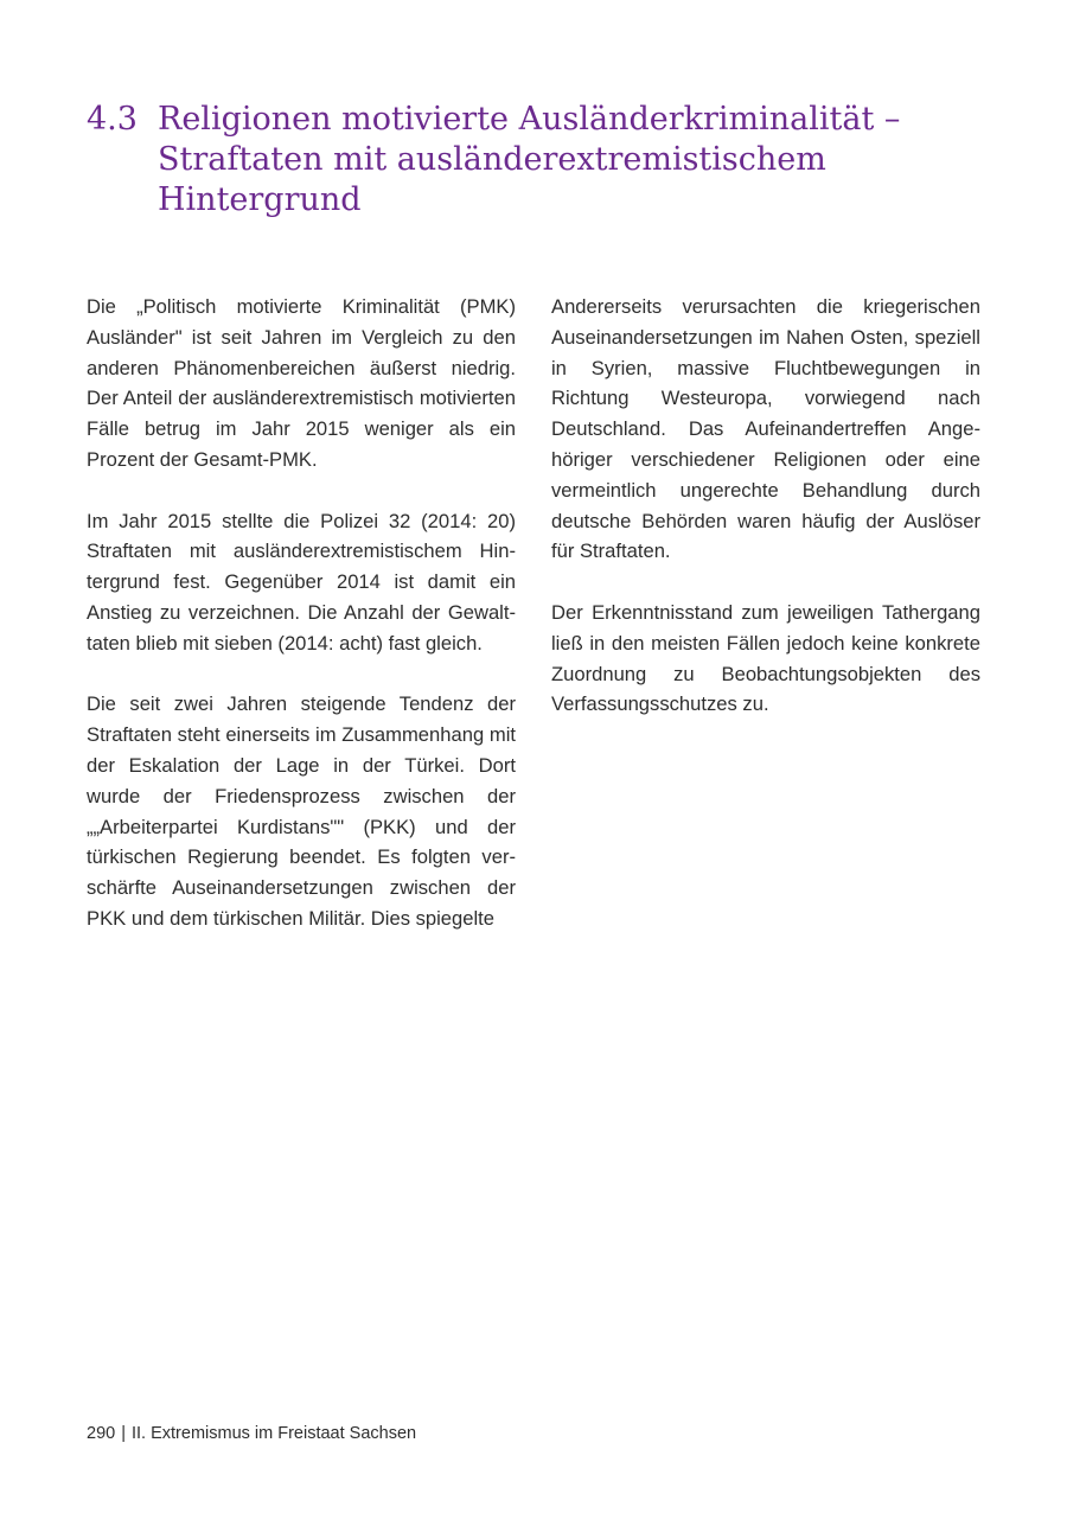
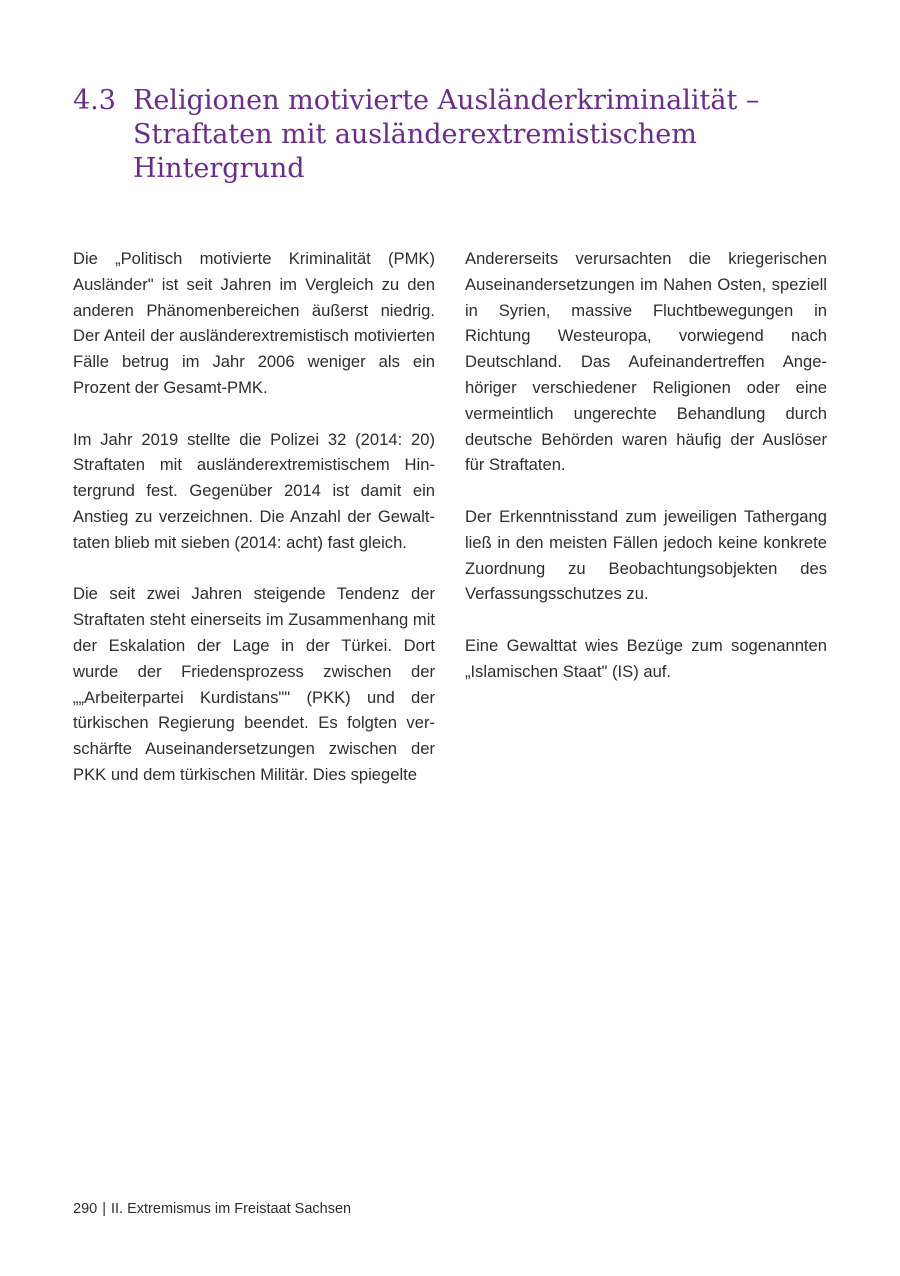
  4.3
  Religionen motivierte Ausländerkriminalität – Straftaten mit ausländerextremistischem Hintergrund
- Die „Politisch motivierte Kriminalität (PMK) Ausländer" ist seit Jahren im Vergleich zu den anderen Phänomenbereichen äußerst niedrig. Der Anteil der ausländerextremistisch moti­vierten Fälle betrug im Jahr 2015 weniger als ein Prozent der Gesamt-PMK.
+ Die „Politisch motivierte Kriminalität (PMK) Ausländer" ist seit Jahren im Vergleich zu den anderen Phänomenbereichen äußerst niedrig. Der Anteil der ausländerextremistisch moti­vierten Fälle betrug im Jahr 2006 weniger als ein Prozent der Gesamt-PMK.
- Im Jahr 2015 stellte die Polizei 32 (2014: 20) Straftaten mit ausländerextremistischem Hin­tergrund fest. Gegenüber 2014 ist damit ein Anstieg zu verzeichnen. Die Anzahl der Gewalt­taten blieb mit sieben (2014: acht) fast gleich.
+ Im Jahr 2019 stellte die Polizei 32 (2014: 20) Straftaten mit ausländerextremistischem Hin­tergrund fest. Gegenüber 2014 ist damit ein Anstieg zu verzeichnen. Die Anzahl der Gewalt­taten blieb mit sieben (2014: acht) fast gleich.
  Die seit zwei Jahren steigende Tendenz der Straftaten steht einerseits im Zusammen­hang mit der Eskalation der Lage in der Türkei. Dort wurde der Friedensprozess zwischen der „„Arbeiterpartei Kurdistans"" (PKK) und der türkischen Regierung beendet. Es folgten ver­schärfte Auseinandersetzungen zwischen der PKK und dem türkischen Militär. Dies spiegelte
  Andererseits verursachten die kriegerischen Auseinandersetzungen im Nahen Osten, spe­ziell in Syrien, massive Fluchtbewegungen in Richtung Westeuropa, vorwiegend nach Deutschland. Das Aufeinandertreffen Ange­höriger verschiedener Religionen oder eine vermeintlich ungerechte Behandlung durch deutsche Behörden waren häufig der Auslöser für Straftaten.
  Der Erkenntnisstand zum jeweiligen Tather­gang ließ in den meisten Fällen jedoch keine konkrete Zuordnung zu Beobachtungsobjekten des Verfassungsschutzes zu.
+ Eine Gewalttat wies Bezüge zum sogenannten „Islamischen Staat" (IS) auf.
  290 | II. Extremismus im Freistaat Sachsen
